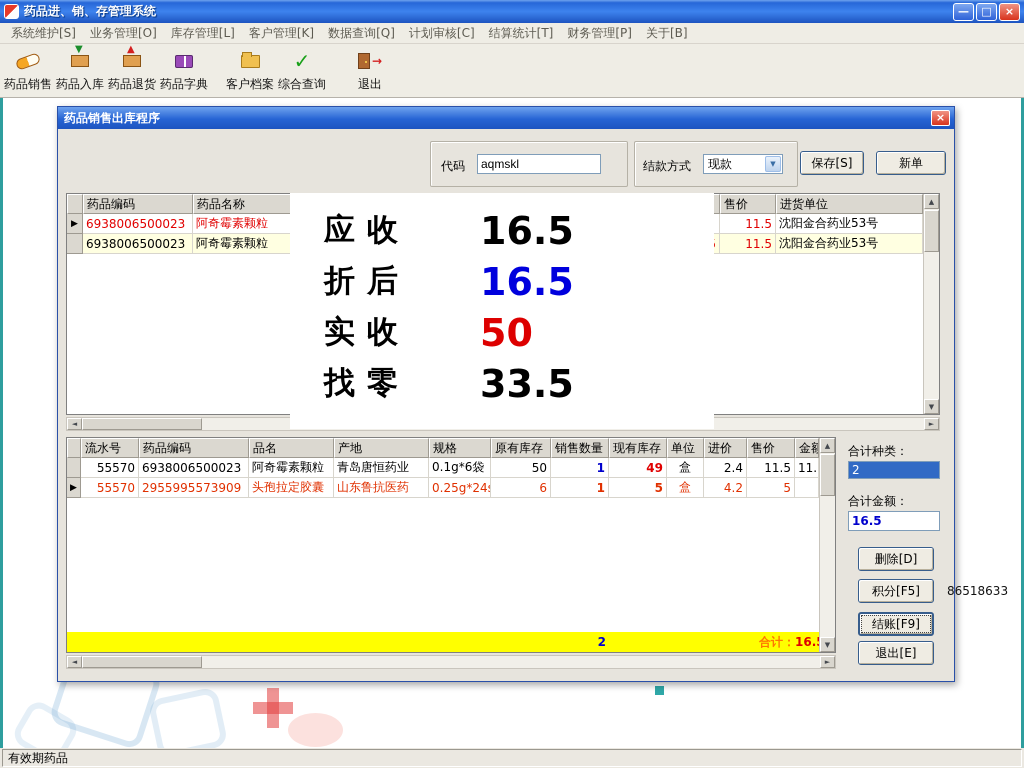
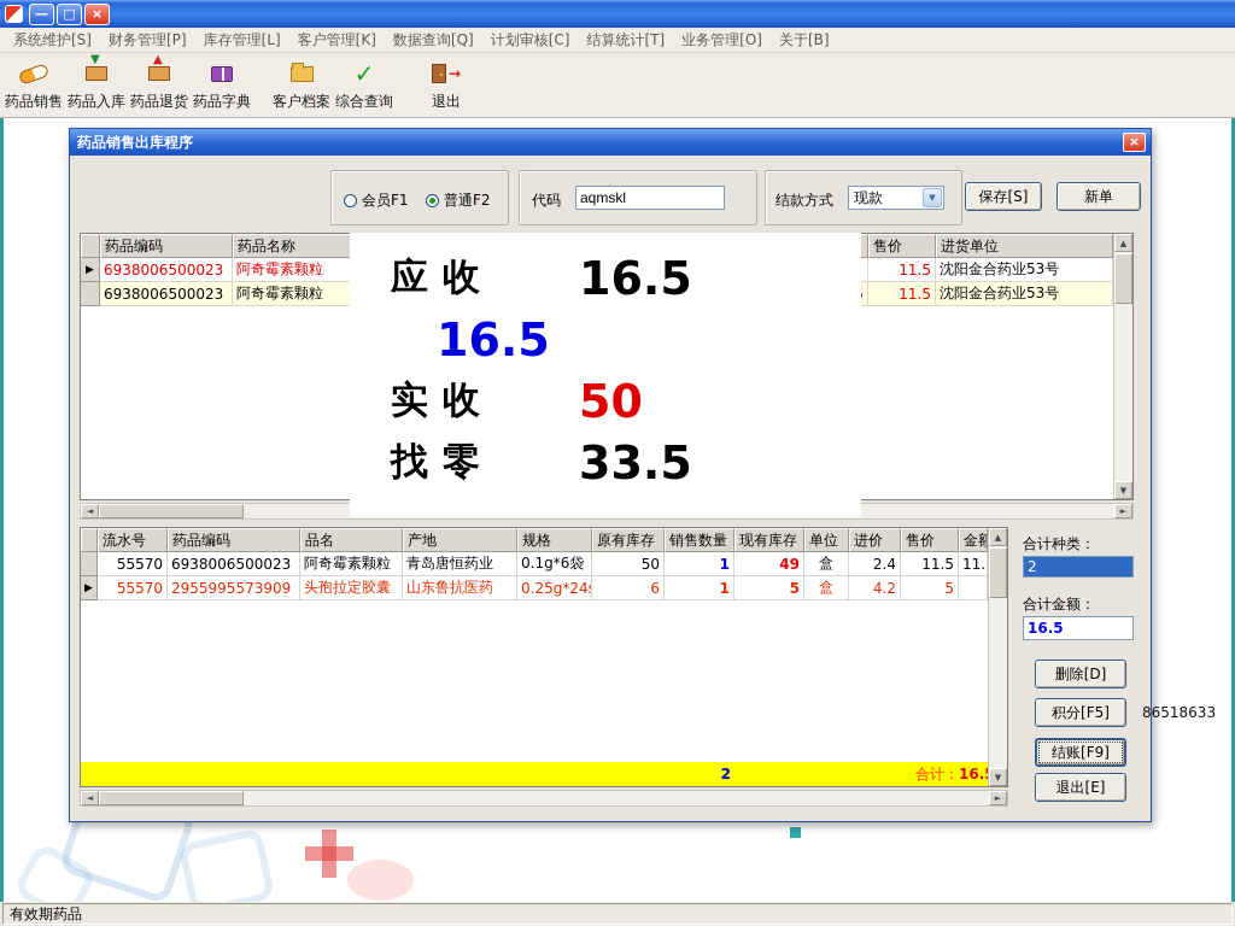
- 药品进、销、存管理系统
  —
  □
  ×
  系统维护[S]
- 业务管理[O]
+ 财务管理[P]
  库存管理[L]
  客户管理[K]
  数据查询[Q]
  计划审核[C]
  结算统计[T]
- 财务管理[P]
+ 业务管理[O]
  关于[B]
  药品销售
  ▼
  药品入库
  ▲
  药品退货
  药品字典
  客户档案
  ✓
  综合查询
  →
  退出
  86518633
  药品销售出库程序
  ×
+ 会员F1
+ 普通F2
  代码
  aqmskl
  结款方式
  现款
  ▼
  保存[S]
  新单
  药品编码
  药品名称
  售价
  进货单位
  ▶
  6938006500023
  阿奇霉素颗粒
  11.5
  沈阳金合药业53号
  6938006500023
  阿奇霉素颗粒
  11.5
  沈阳金合药业53号
  ▲
  ▼
  ◄
  ►
  应收
  16.5
- 折后
  16.5
  实收
  50
  找零
  33.5
  流水号
  药品编码
  品名
  产地
  规格
  原有库存
  销售数量
  现有库存
  单位
  进价
  售价
  金额
  55570
  6938006500023
  阿奇霉素颗粒
  青岛唐恒药业
  0.1g*6袋
  50
  1
  49
  盒
  2.4
  11.5
  11.
  ▶
  55570
  2955995573909
  头孢拉定胶囊
  山东鲁抗医药
  0.25g*24s
  6
  1
  5
  盒
  4.2
  5
  2
  合计：
  16.
  ▲
  ▼
  ◄
  ►
  合计种类：
  2
  合计金额：
  16.5
  删除[D]
  积分[F5]
  结账[F9]
  退出[E]
  有效期药品
